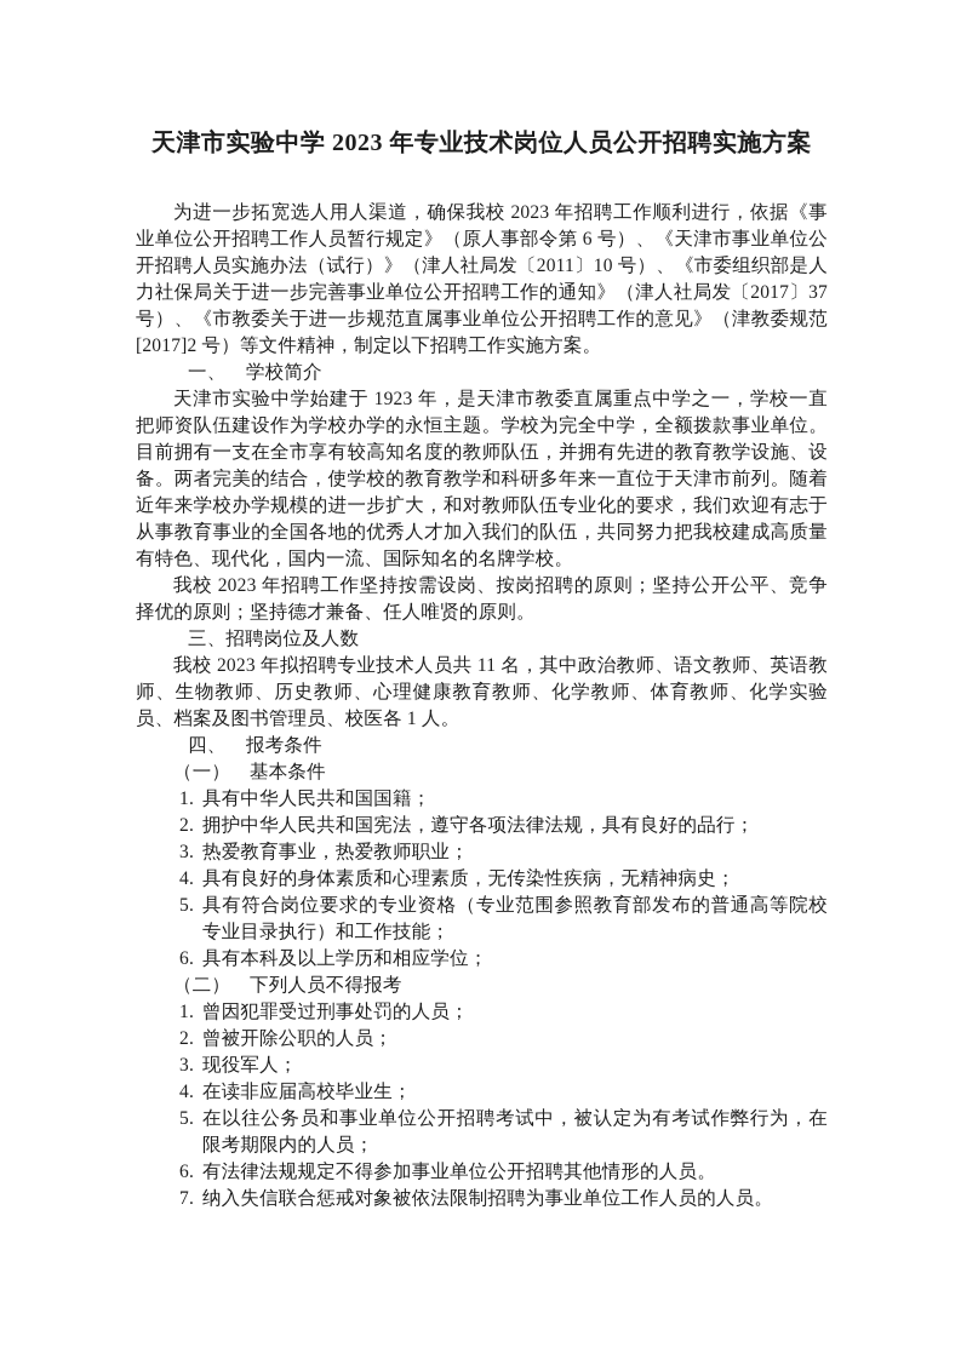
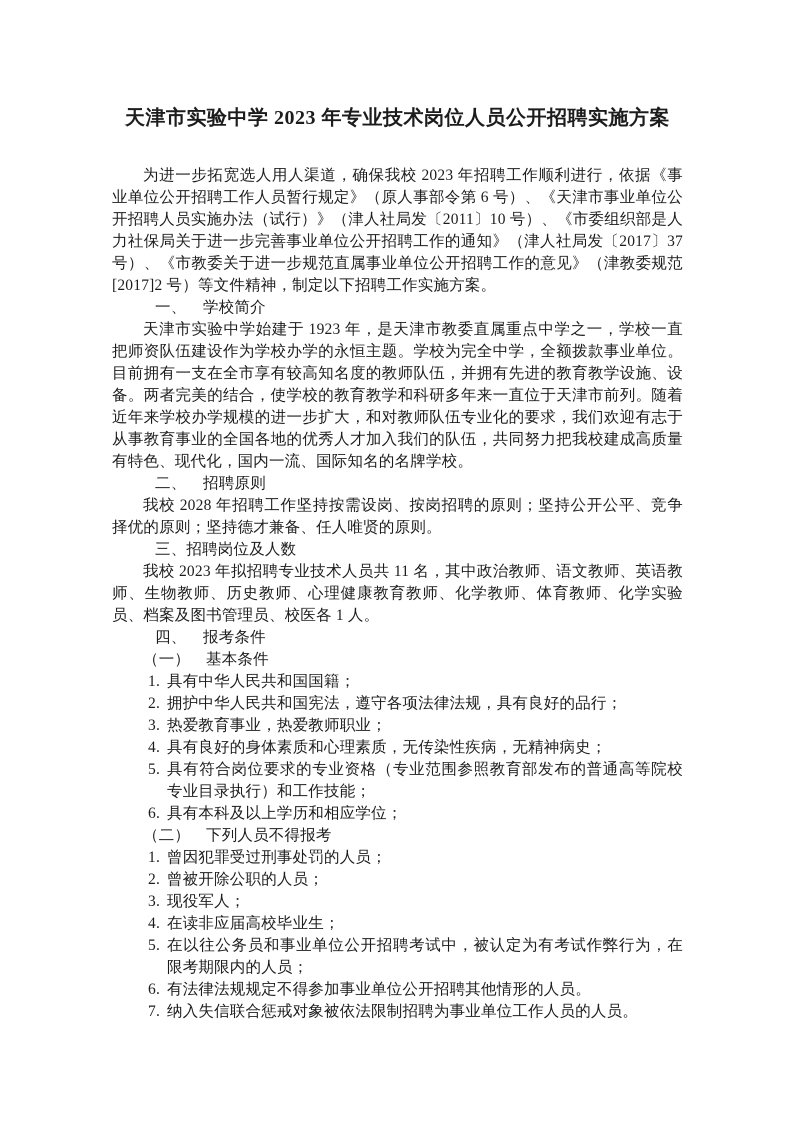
  天津市实验中学 2023 年专业技术岗位人员公开招聘实施方案
  为进一步拓宽选人用人渠道，确保我校 2023 年招聘工作顺利进行，依据《事业单位公开招聘工作人员暂行规定》（原人事部令第 6 号）、《天津市事业单位公开招聘人员实施办法（试行）》（津人社局发〔2011〕10 号）、《市委组织部是人力社保局关于进一步完善事业单位公开招聘工作的通知》（津人社局发〔2017〕37 号）、《市教委关于进一步规范直属事业单位公开招聘工作的意见》（津教委规范[2017]2 号）等文件精神，制定以下招聘工作实施方案。
  一、 学校简介
  天津市实验中学始建于 1923 年，是天津市教委直属重点中学之一，学校一直把师资队伍建设作为学校办学的永恒主题。学校为完全中学，全额拨款事业单位。目前拥有一支在全市享有较高知名度的教师队伍，并拥有先进的教育教学设施、设备。两者完美的结合，使学校的教育教学和科研多年来一直位于天津市前列。随着近年来学校办学规模的进一步扩大，和对教师队伍专业化的要求，我们欢迎有志于从事教育事业的全国各地的优秀人才加入我们的队伍，共同努力把我校建成高质量有特色、现代化，国内一流、国际知名的名牌学校。
+ 二、 招聘原则
- 我校 2023 年招聘工作坚持按需设岗、按岗招聘的原则；坚持公开公平、竞争择优的原则；坚持德才兼备、任人唯贤的原则。
+ 我校 2028 年招聘工作坚持按需设岗、按岗招聘的原则；坚持公开公平、竞争择优的原则；坚持德才兼备、任人唯贤的原则。
  三、招聘岗位及人数
  我校 2023 年拟招聘专业技术人员共 11 名，其中政治教师、语文教师、英语教师、生物教师、历史教师、心理健康教育教师、化学教师、体育教师、化学实验员、档案及图书管理员、校医各 1 人。
  四、 报考条件
  （一） 基本条件
  1.
  具有中华人民共和国国籍；
  2.
  拥护中华人民共和国宪法，遵守各项法律法规，具有良好的品行；
  3.
  热爱教育事业，热爱教师职业；
  4.
  具有良好的身体素质和心理素质，无传染性疾病，无精神病史；
  5.
  具有符合岗位要求的专业资格（专业范围参照教育部发布的普通高等院校专业目录执行）和工作技能；
  6.
  具有本科及以上学历和相应学位；
  （二） 下列人员不得报考
  1.
  曾因犯罪受过刑事处罚的人员；
  2.
  曾被开除公职的人员；
  3.
  现役军人；
  4.
  在读非应届高校毕业生；
  5.
  在以往公务员和事业单位公开招聘考试中，被认定为有考试作弊行为，在限考期限内的人员；
  6.
  有法律法规规定不得参加事业单位公开招聘其他情形的人员。
  7.
  纳入失信联合惩戒对象被依法限制招聘为事业单位工作人员的人员。
